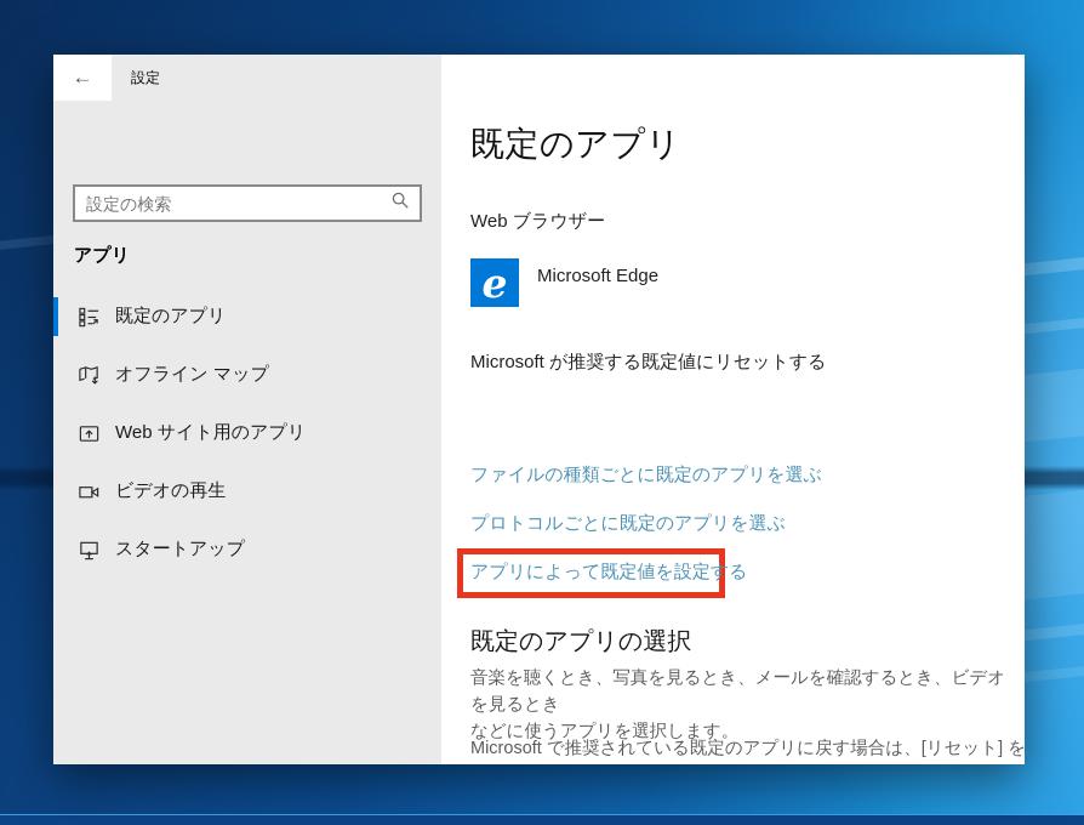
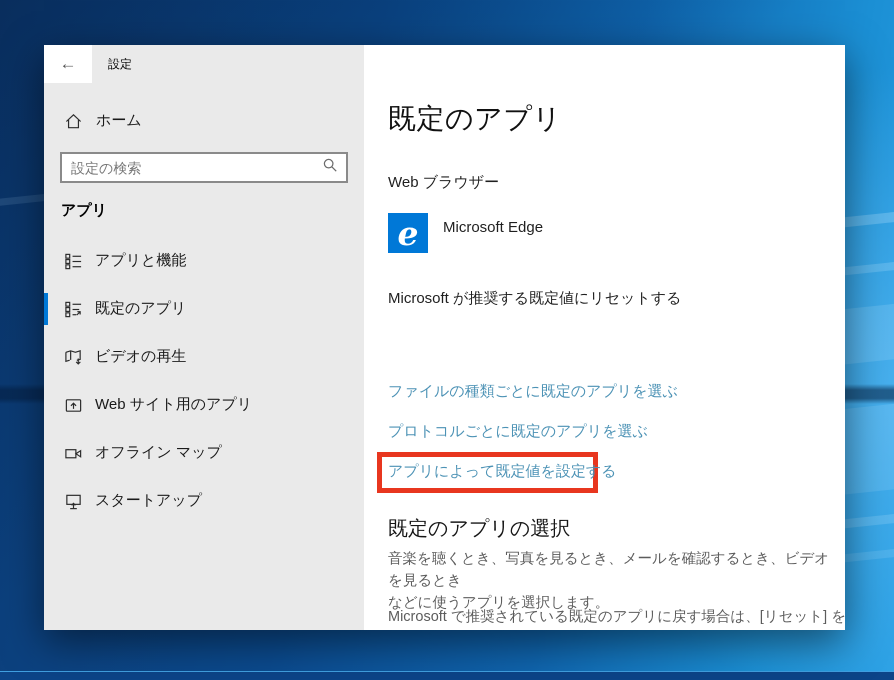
+ ホーム
  設定の検索
  アプリ
+ アプリと機能
  既定のアプリ
- オフライン マップ
+ ビデオの再生
  Web サイト用のアプリ
- ビデオの再生
+ オフライン マップ
  スタートアップ
  ←
  設定
  既定のアプリ
  Web ブラウザー
  e
  Microsoft Edge
  Microsoft が推奨する既定値にリセットする
  ファイルの種類ごとに既定のアプリを選ぶ
  プロトコルごとに既定のアプリを選ぶ
  アプリによって既定値を設定する
  既定のアプリの選択
  音楽を聴くとき、写真を見るとき、メールを確認するとき、ビデオを見るとき
  などに使うアプリを選択します。
  Microsoft で推奨されている既定のアプリに戻す場合は、[リセット] を
